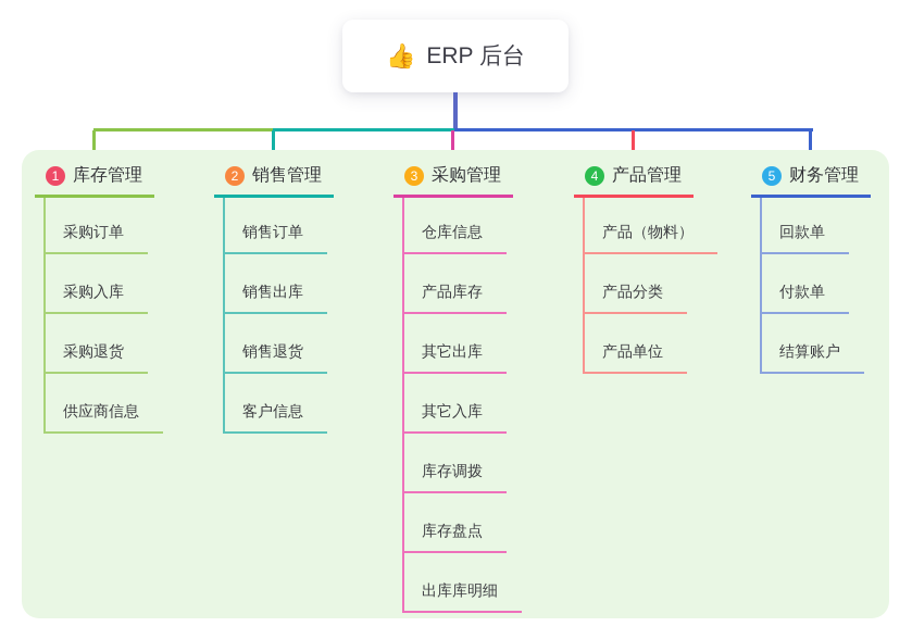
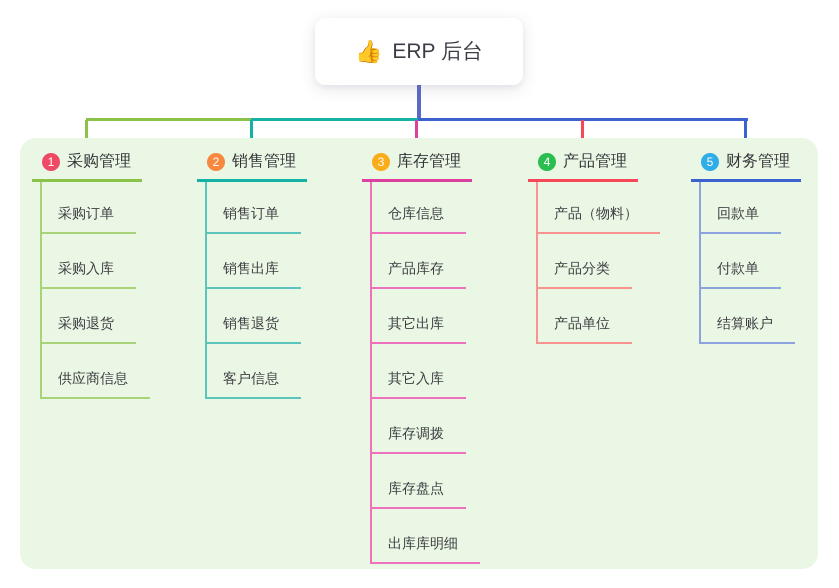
  👍
  ERP 后台
  1
- 库存管理
+ 采购管理
  采购订单
  采购入库
  采购退货
  供应商信息
  2
  销售管理
  销售订单
  销售出库
  销售退货
  客户信息
  3
- 采购管理
+ 库存管理
  仓库信息
  产品库存
  其它出库
  其它入库
  库存调拨
  库存盘点
  出库库明细
  4
  产品管理
  产品（物料）
  产品分类
  产品单位
  5
  财务管理
  回款单
  付款单
  结算账户
